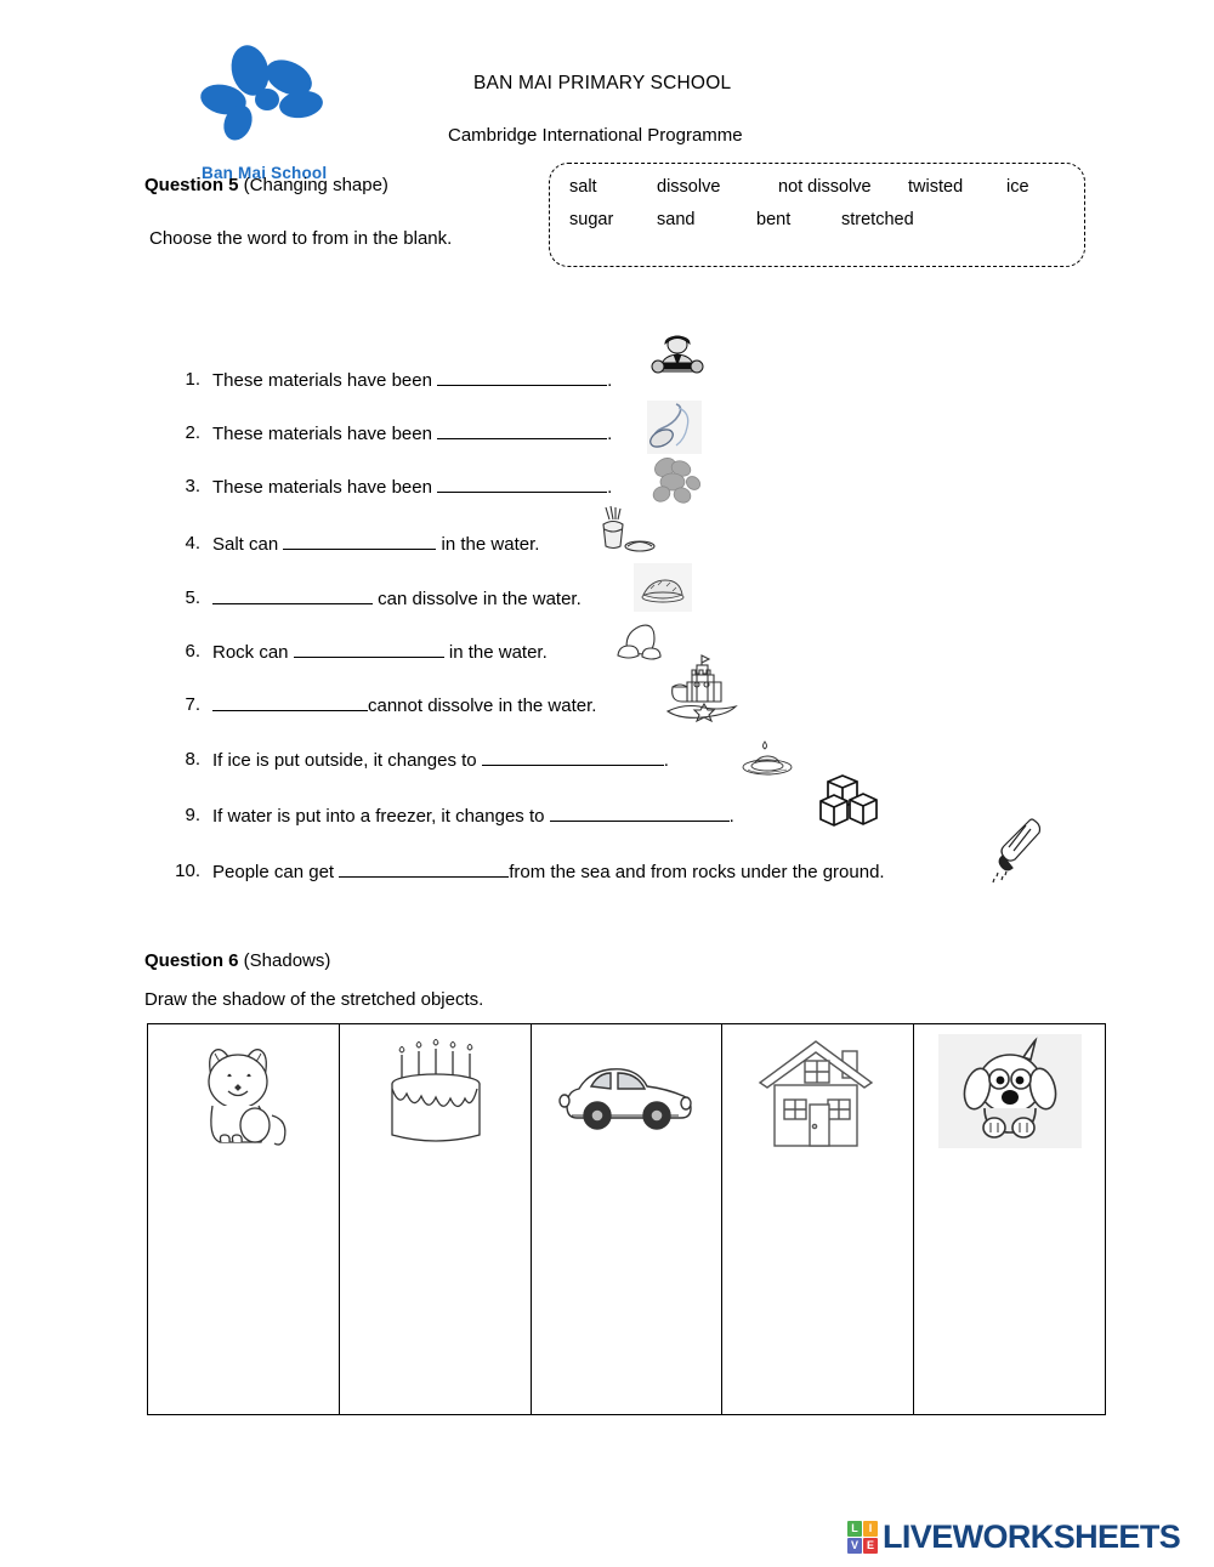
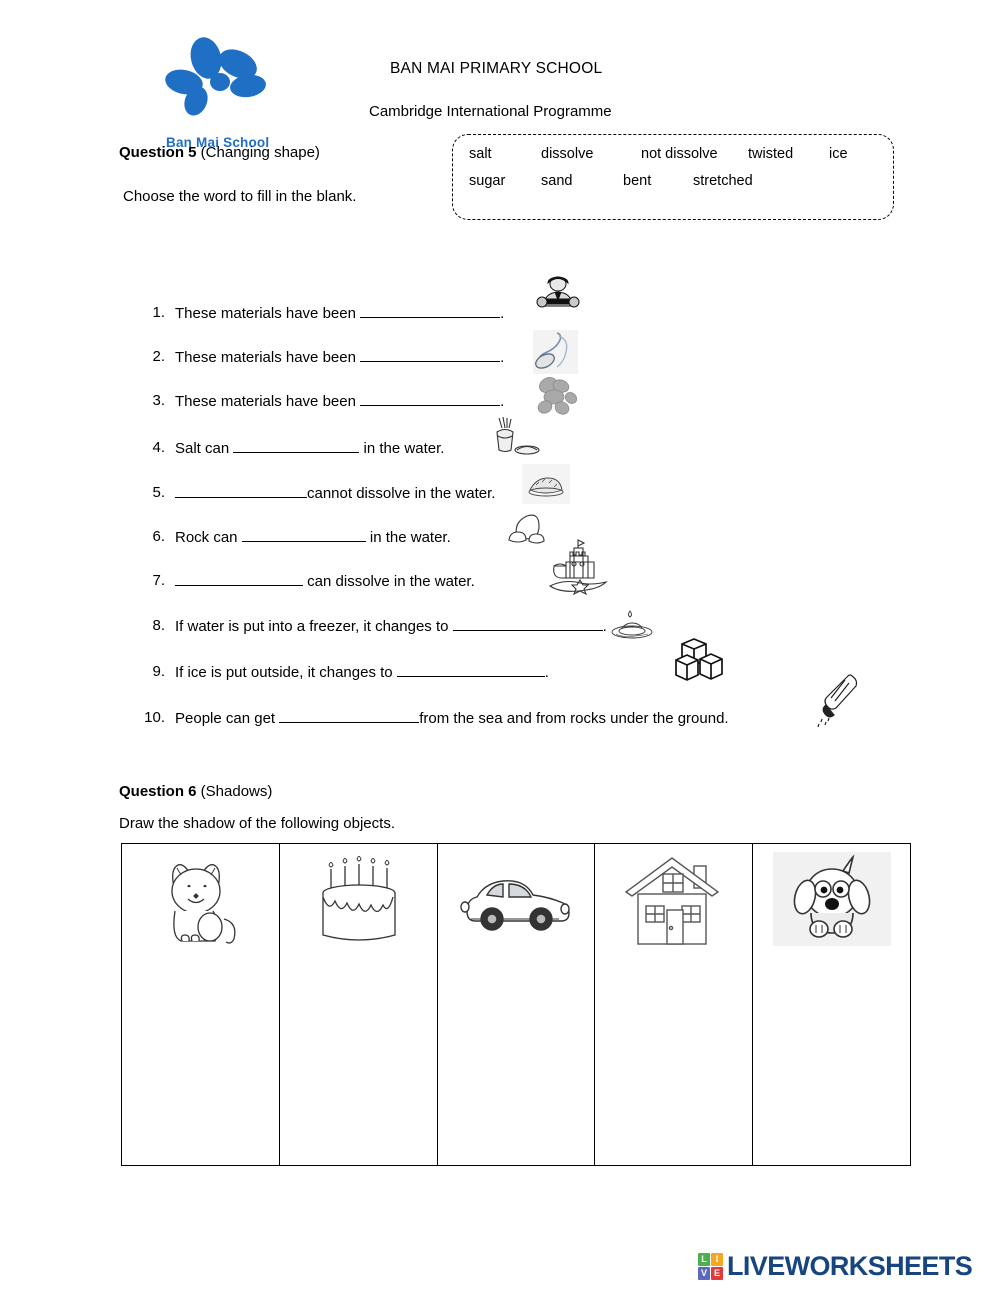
  Ban Mai School
  BAN MAI PRIMARY SCHOOL
  Cambridge International Programme
  Question 5 (Changing shape)
- Choose the word to from in the blank.
+ Choose the word to fill in the blank.
  salt dissolve not dissolve twisted ice
  sugar sand bent stretched
  1.
  These materials have been .
  2.
  These materials have been .
  3.
  These materials have been .
  4.
  Salt can in the water.
  5.
- can dissolve in the water.
+ cannot dissolve in the water.
  6.
  Rock can in the water.
  7.
- cannot dissolve in the water.
+ can dissolve in the water.
  8.
- If ice is put outside, it changes to .
+ If water is put into a freezer, it changes to .
  9.
- If water is put into a freezer, it changes to .
+ If ice is put outside, it changes to .
  10.
  People can get from the sea and from rocks under the ground.
  Question 6 (Shadows)
- Draw the shadow of the stretched objects.
+ Draw the shadow of the following objects.
  L
  I
  V
  E
  LIVEWORKSHEETS
